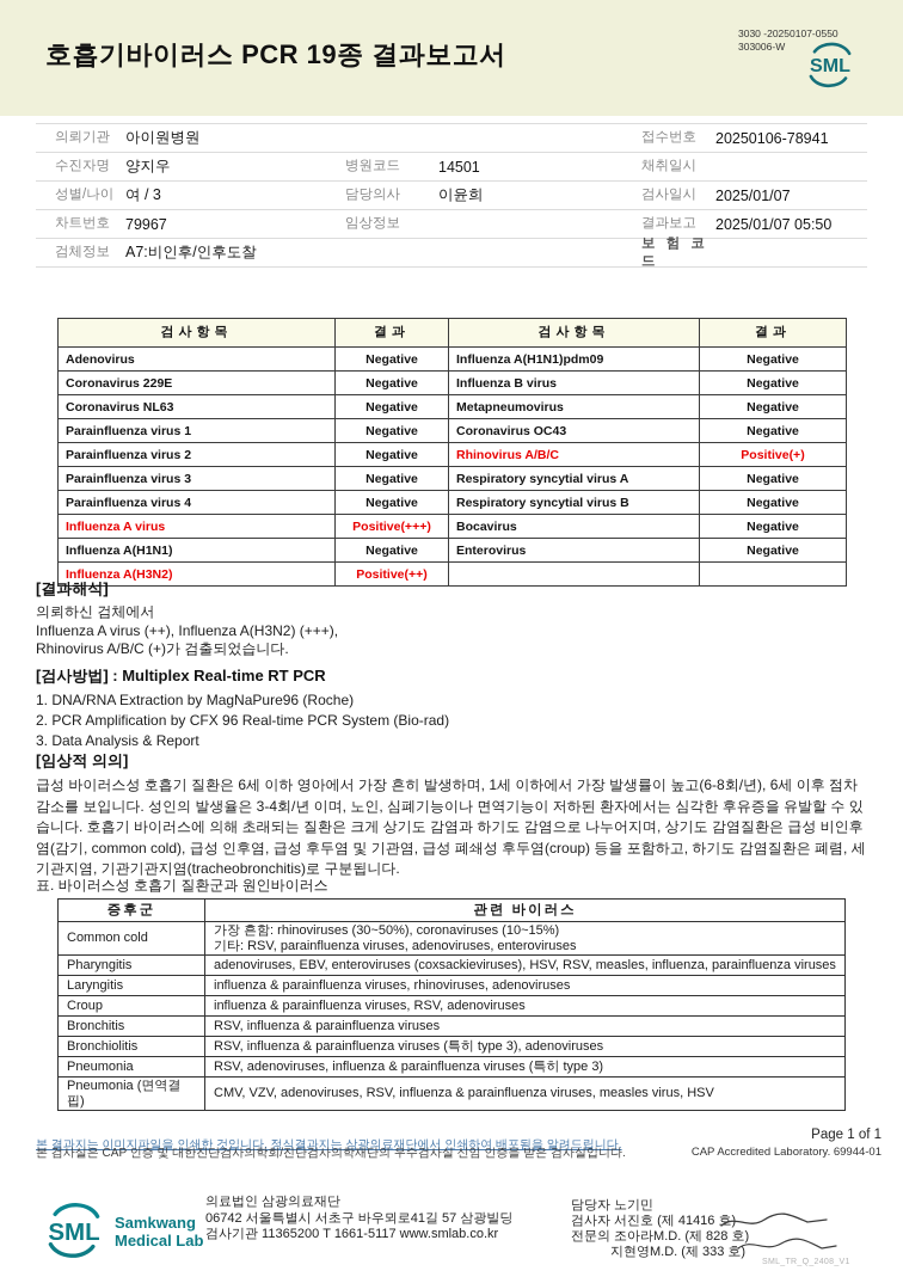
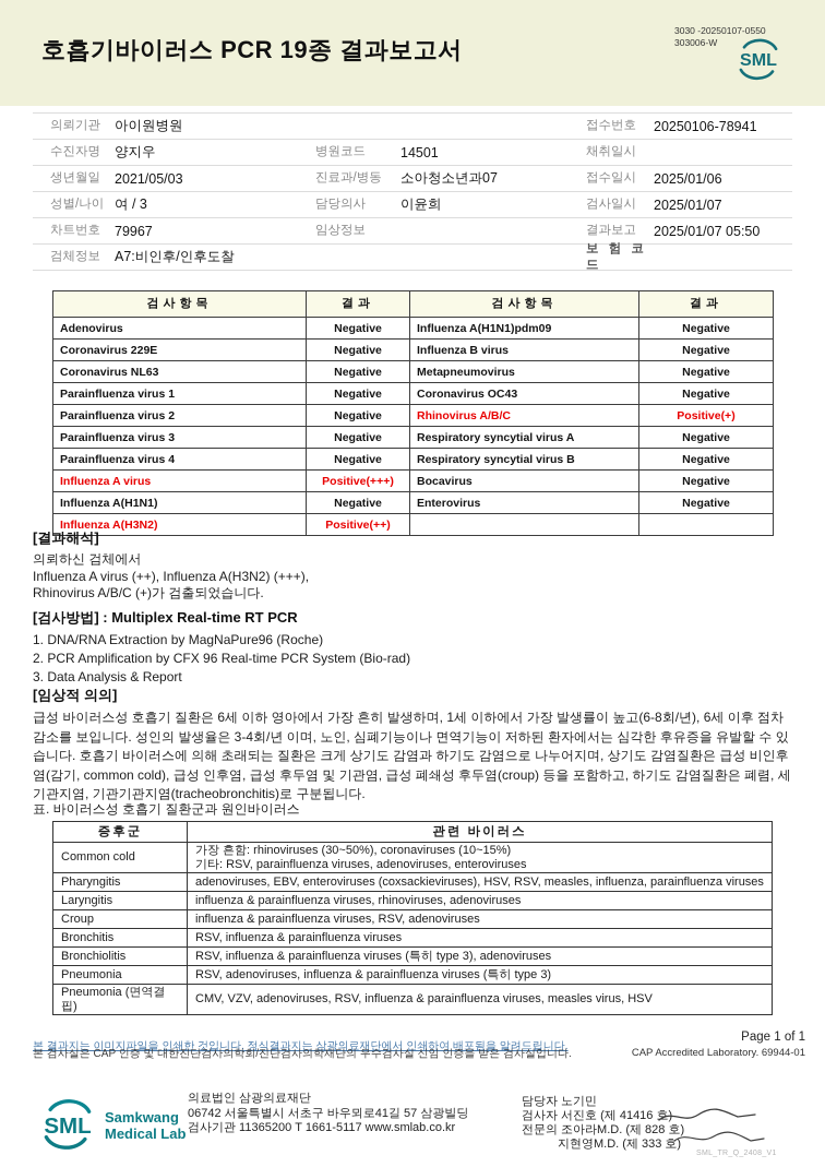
  호흡기바이러스 PCR 19종 결과보고서
  3030 -20250107-0550
  303006-W
  SML
  의뢰기관
  아이원병원
  접수번호
  20250106-78941
  수진자명
  양지우
  병원코드
  14501
  채취일시
+ 생년월일
+ 2021/05/03
+ 진료과/병동
+ 소아청소년과07
+ 접수일시
+ 2025/01/06
  성별/나이
  여 / 3
  담당의사
  이윤희
  검사일시
  2025/01/07
  차트번호
  79967
  임상정보
  결과보고
  2025/01/07 05:50
  검체정보
  A7:비인후/인후도찰
  보 험 코 드
  검사항목	결과	검사항목	결과
  Adenovirus	Negative	Influenza A(H1N1)pdm09	Negative
  Coronavirus 229E	Negative	Influenza B virus	Negative
  Coronavirus NL63	Negative	Metapneumovirus	Negative
  Parainfluenza virus 1	Negative	Coronavirus OC43	Negative
  Parainfluenza virus 2	Negative	Rhinovirus A/B/C	Positive(+)
  Parainfluenza virus 3	Negative	Respiratory syncytial virus A	Negative
  Parainfluenza virus 4	Negative	Respiratory syncytial virus B	Negative
  Influenza A virus	Positive(+++)	Bocavirus	Negative
  Influenza A(H1N1)	Negative	Enterovirus	Negative
  Influenza A(H3N2)	Positive(++)
  [결과해석]
  의뢰하신 검체에서
  Influenza A virus (++), Influenza A(H3N2) (+++),
  Rhinovirus A/B/C (+)가 검출되었습니다.
  [검사방법] : Multiplex Real-time RT PCR
  1. DNA/RNA Extraction by MagNaPure96 (Roche)
  2. PCR Amplification by CFX 96 Real-time PCR System (Bio-rad)
  3. Data Analysis & Report
  [임상적 의의]
  급성 바이러스성 호흡기 질환은 6세 이하 영아에서 가장 흔히 발생하며, 1세 이하에서 가장 발생률이 높고(6-8회/년), 6세 이후 점차 감소를 보입니다. 성인의 발생율은 3-4회/년 이며, 노인, 심폐기능이나 면역기능이 저하된 환자에서는 심각한 후유증을 유발할 수 있습니다. 호흡기 바이러스에 의해 초래되는 질환은 크게 상기도 감염과 하기도 감염으로 나누어지며, 상기도 감염질환은 급성 비인후염(감기, common cold), 급성 인후염, 급성 후두염 및 기관염, 급성 폐쇄성 후두염(croup) 등을 포함하고, 하기도 감염질환은 폐렴, 세기관지염, 기관기관지염(tracheobronchitis)로 구분됩니다.
  표. 바이러스성 호흡기 질환군과 원인바이러스
  증후군	관련 바이러스
  Common cold	가장 흔함: rhinoviruses (30~50%), coronaviruses (10~15%) 기타: RSV, parainfluenza viruses, adenoviruses, enteroviruses
  Pharyngitis	adenoviruses, EBV, enteroviruses (coxsackieviruses), HSV, RSV, measles, influenza, parainfluenza viruses
  Laryngitis	influenza & parainfluenza viruses, rhinoviruses, adenoviruses
  Croup	influenza & parainfluenza viruses, RSV, adenoviruses
  Bronchitis	RSV, influenza & parainfluenza viruses
  Bronchiolitis	RSV, influenza & parainfluenza viruses (특히 type 3), adenoviruses
  Pneumonia	RSV, adenoviruses, influenza & parainfluenza viruses (특히 type 3)
  Pneumonia (면역결핍)	CMV, VZV, adenoviruses, RSV, influenza & parainfluenza viruses, measles virus, HSV
  본 결과지는 이미지파일을 인쇄한 것입니다. 정식결과지는 삼광의료재단에서 인쇄하여 배포됨을 알려드립니다.
  본 검사실은 CAP 인증 및 대한진단검사의학회/진단검사의학재단의 우수검사실 신임 인증을 받은 검사실입니다.
  Page 1 of 1
  CAP Accredited Laboratory. 69944-01
  SML
  Samkwang
  Medical Lab
  의료법인 삼광의료재단
  06742 서울특별시 서초구 바우뫼로41길 57 삼광빌딩
  검사기관 11365200 T 1661-5117 www.smlab.co.kr
  담당자 노기민
  검사자 서진호 (제 41416 호
  전문의 조아라M.D. (제 828 호)
  지현영M.D. (제 333 호)
